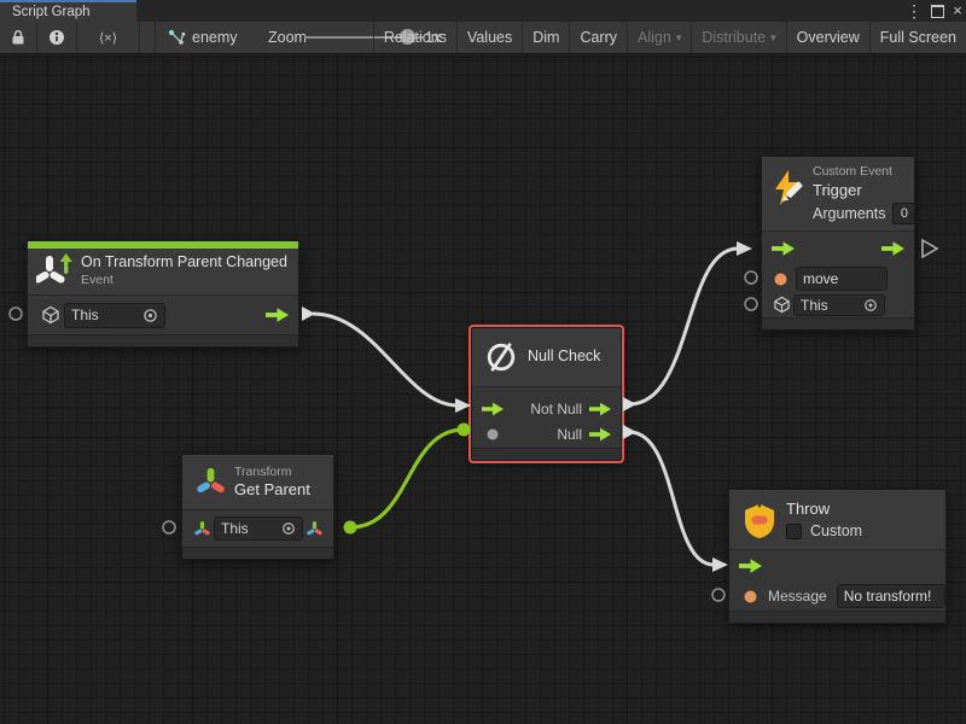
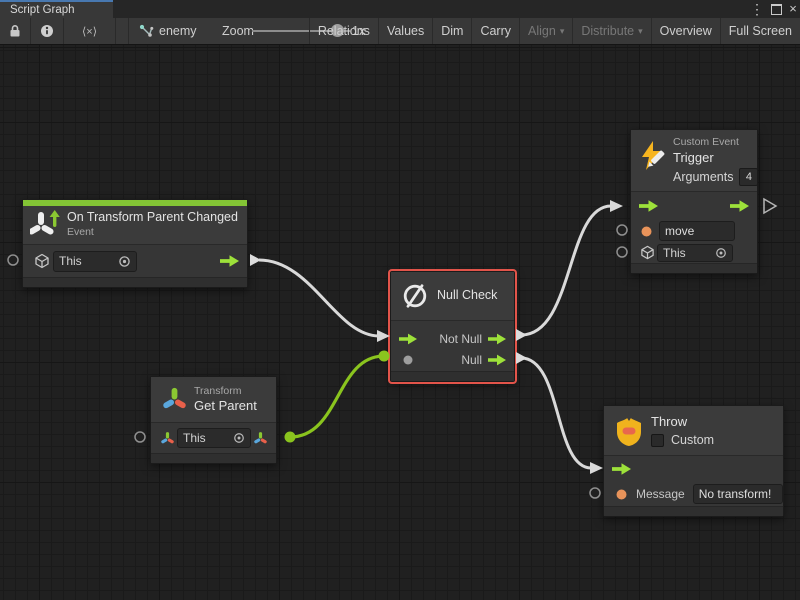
  Script Graph
  ⋮
  ×
  ⟨×⟩
  enemy
  Zoom
  1x
  Relations
  Values
  Dim
  Carry
  Align
  ▾
  Distribute
  ▾
  Overview
  Full Screen
  On Transform Parent Changed
  Event
  This
  Custom Event
  Trigger
  Arguments
- 0
+ 4
  move
  This
  Null Check
  Not Null
  Null
  Transform
  Get Parent
  This
  Throw
  Custom
  Message
  No transform!
